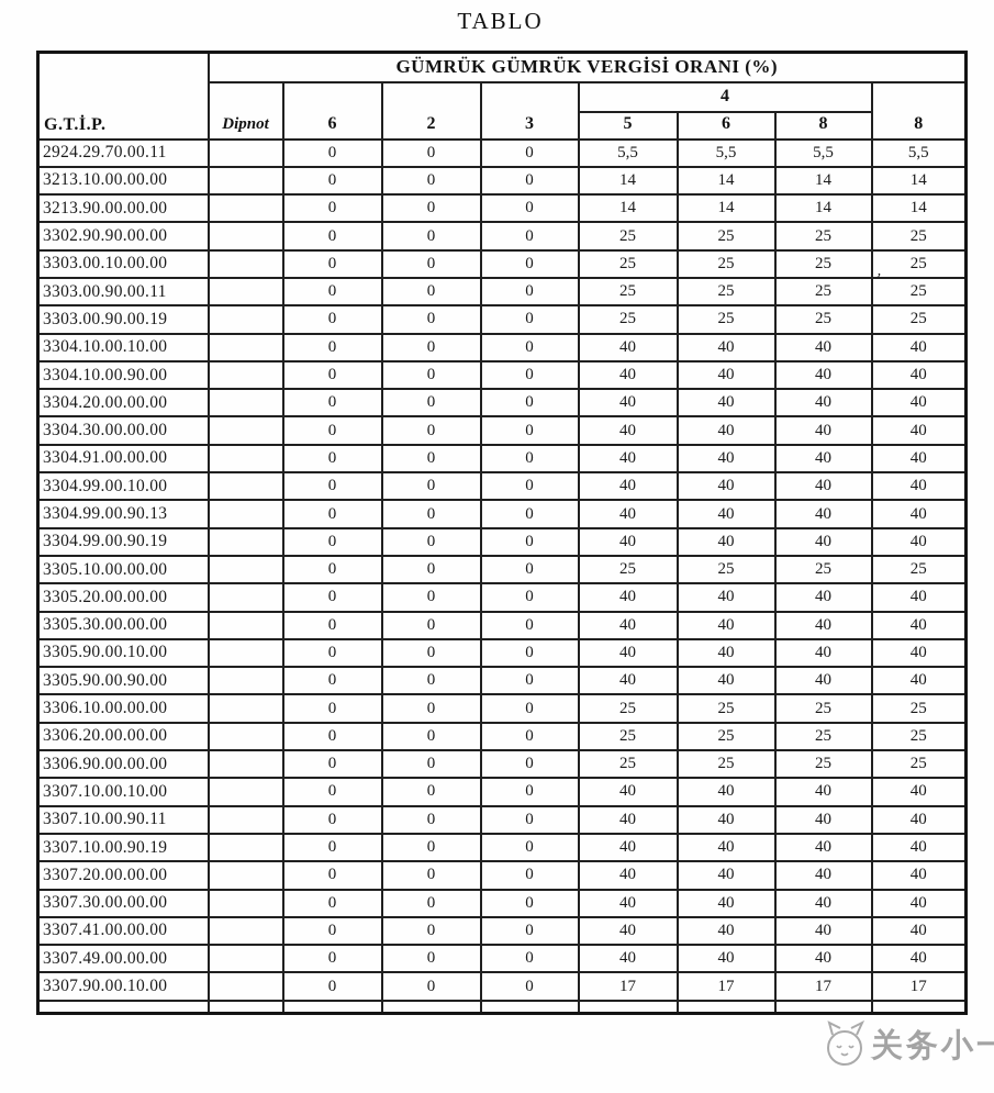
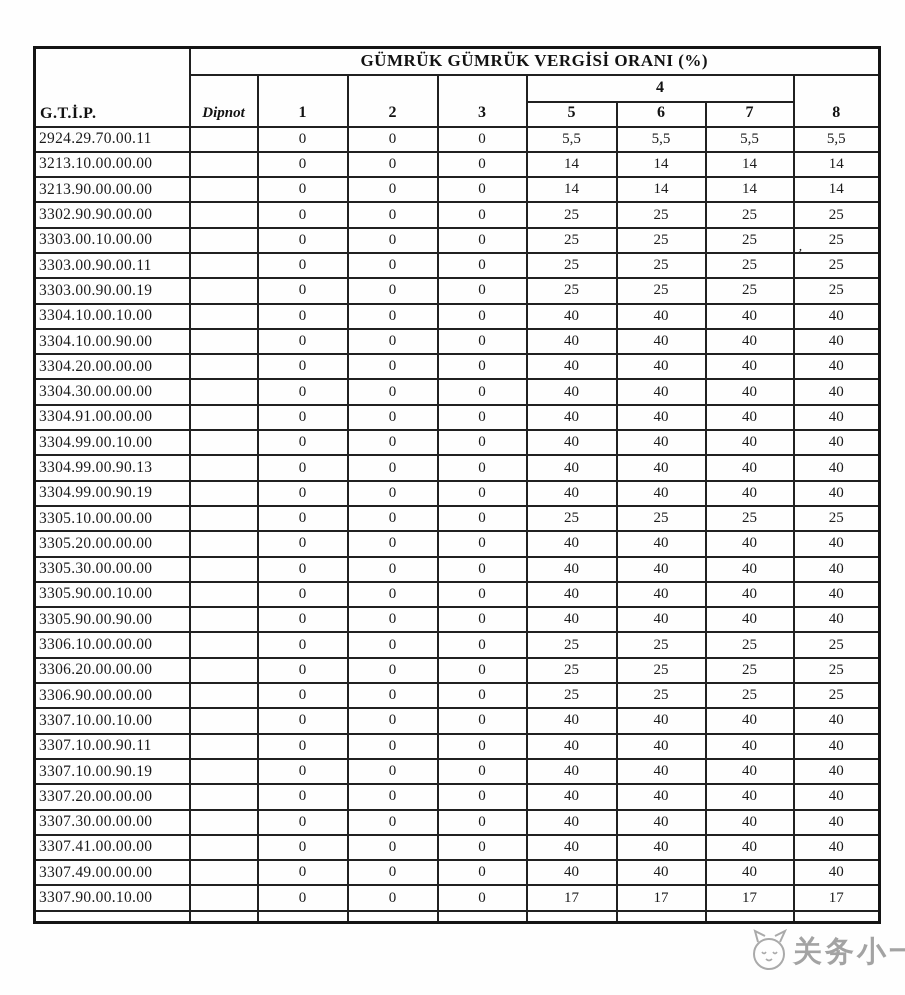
- TABLO
  G.T.İ.P.	GÜMRÜK GÜMRÜK VERGİSİ ORANI (%)
- Dipnot	6	2	3	4	8
+ Dipnot	1	2	3	4	8
- 5	6	8
+ 5	6	7
  2924.29.70.00.11		0	0	0	5,5	5,5	5,5	5,5
  3213.10.00.00.00		0	0	0	14	14	14	14
  3213.90.00.00.00		0	0	0	14	14	14	14
  3302.90.90.00.00		0	0	0	25	25	25	25
  3303.00.10.00.00		0	0	0	25	25	25	25
  3303.00.90.00.11		0	0	0	25	25	25	25
  3303.00.90.00.19		0	0	0	25	25	25	25
  3304.10.00.10.00		0	0	0	40	40	40	40
  3304.10.00.90.00		0	0	0	40	40	40	40
  3304.20.00.00.00		0	0	0	40	40	40	40
  3304.30.00.00.00		0	0	0	40	40	40	40
  3304.91.00.00.00		0	0	0	40	40	40	40
  3304.99.00.10.00		0	0	0	40	40	40	40
  3304.99.00.90.13		0	0	0	40	40	40	40
  3304.99.00.90.19		0	0	0	40	40	40	40
  3305.10.00.00.00		0	0	0	25	25	25	25
  3305.20.00.00.00		0	0	0	40	40	40	40
  3305.30.00.00.00		0	0	0	40	40	40	40
  3305.90.00.10.00		0	0	0	40	40	40	40
  3305.90.00.90.00		0	0	0	40	40	40	40
  3306.10.00.00.00		0	0	0	25	25	25	25
  3306.20.00.00.00		0	0	0	25	25	25	25
  3306.90.00.00.00		0	0	0	25	25	25	25
  3307.10.00.10.00		0	0	0	40	40	40	40
  3307.10.00.90.11		0	0	0	40	40	40	40
  3307.10.00.90.19		0	0	0	40	40	40	40
  3307.20.00.00.00		0	0	0	40	40	40	40
  3307.30.00.00.00		0	0	0	40	40	40	40
  3307.41.00.00.00		0	0	0	40	40	40	40
  3307.49.00.00.00		0	0	0	40	40	40	40
  3307.90.00.10.00		0	0	0	17	17	17	17
  关务小
